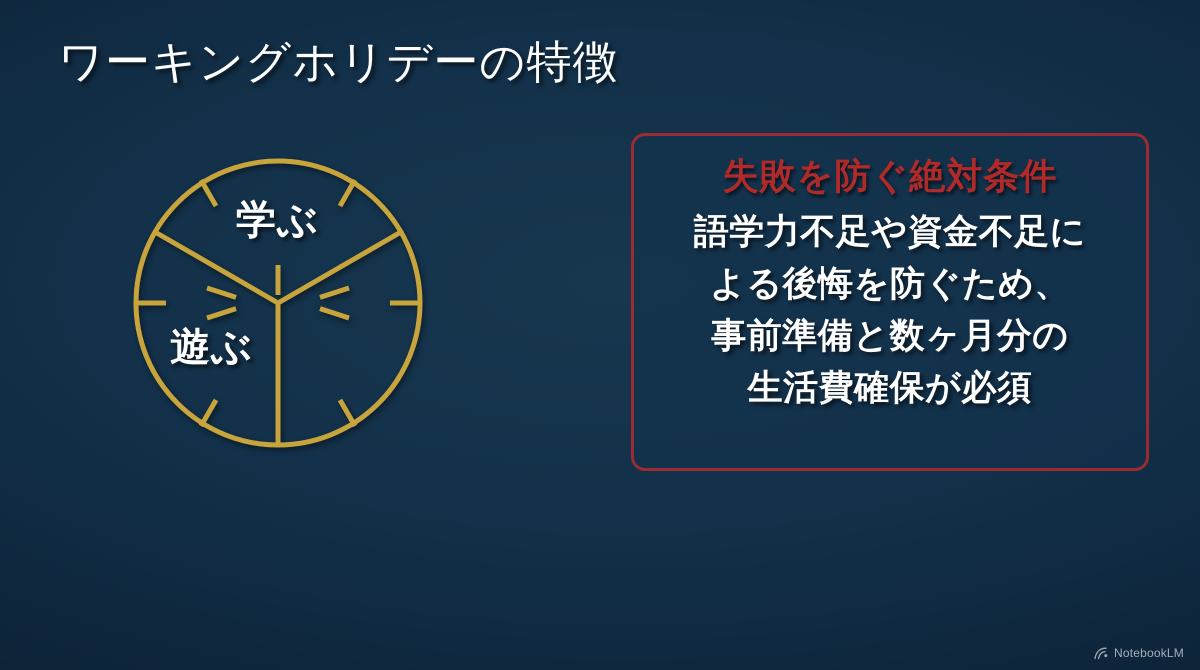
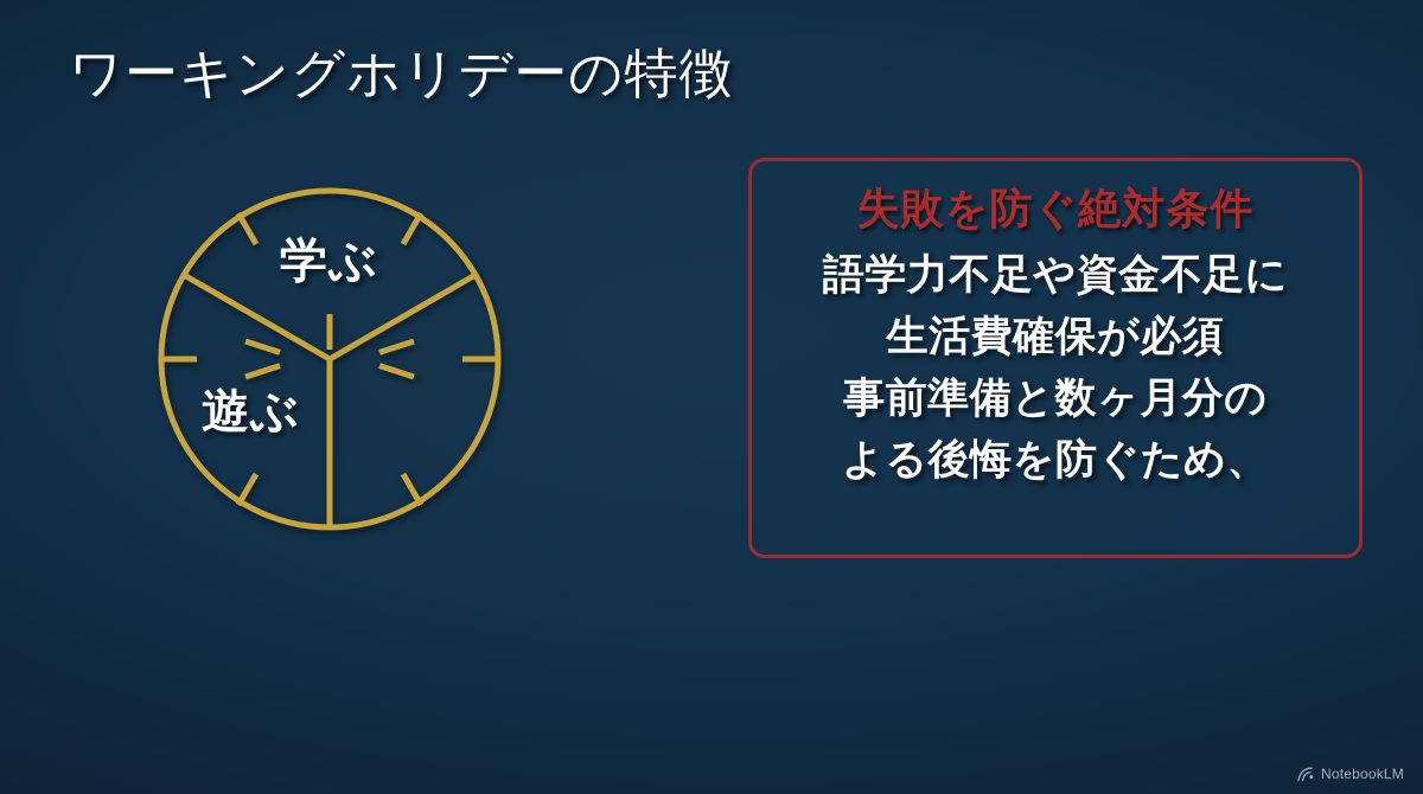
  ワーキングホリデーの特徴
  学ぶ
  遊ぶ
  失敗を防ぐ絶対条件
  語学力不足や資金不足に
- よる後悔を防ぐため、
+ 生活費確保が必須
  事前準備と数ヶ月分の
- 生活費確保が必須
+ よる後悔を防ぐため、
  NotebookLM
